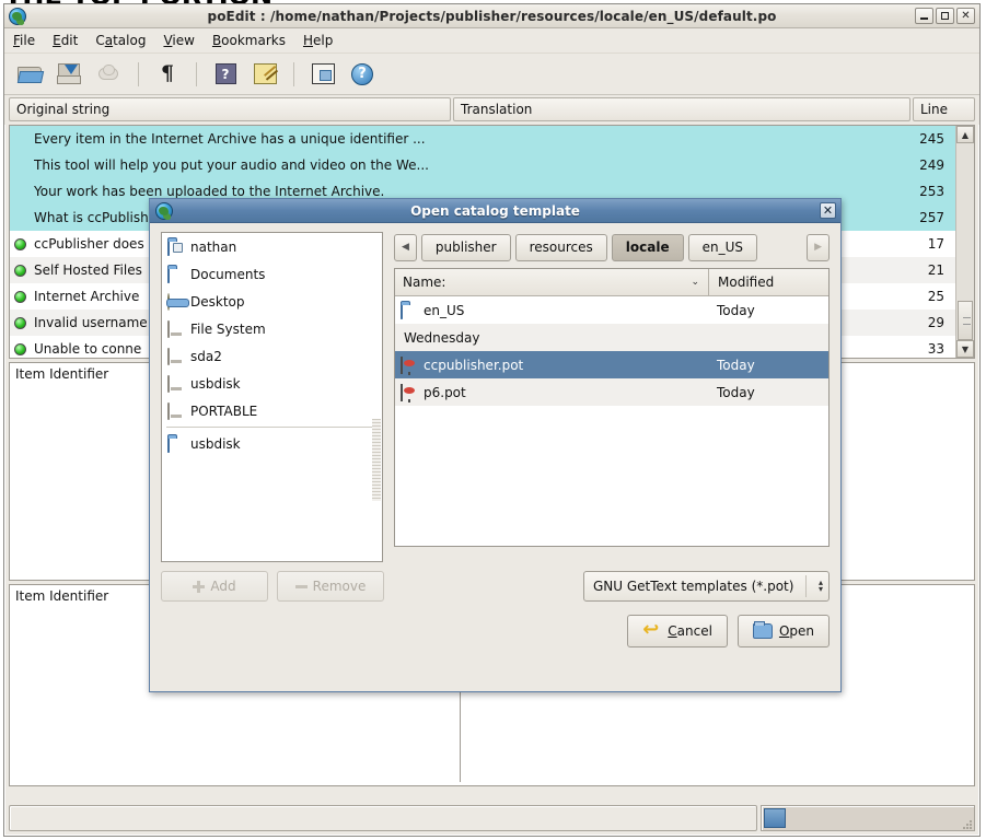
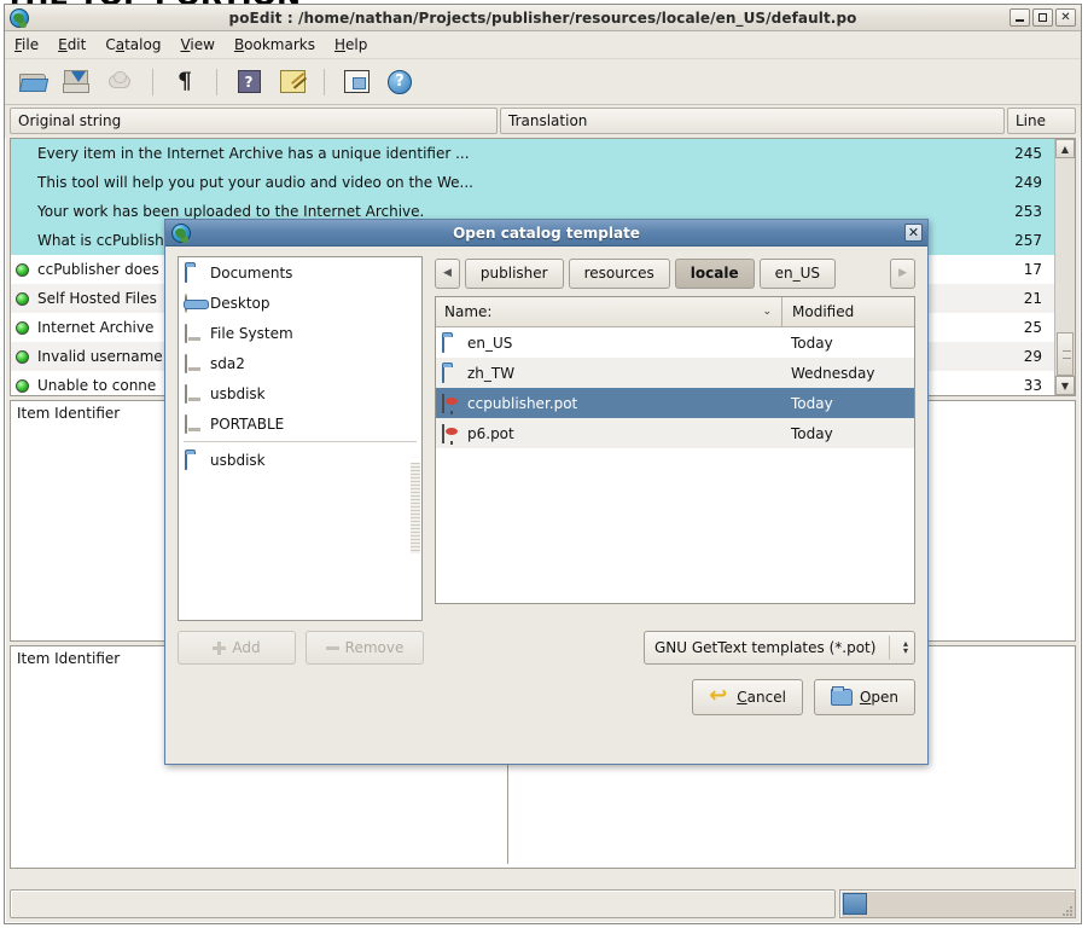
  poEdit : /home/nathan/Projects/publisher/resources/locale/en_US/default.po
  ✕
  File
  Edit
  Catalog
  View
  Bookmarks
  Help
  ¶
  ?
  ?
  Original string
  Translation
  Line
  Every item in the Internet Archive has a unique identifier ...
  245
  This tool will help you put your audio and video on the We...
  249
  Your work has been uploaded to the Internet Archive.
  253
  What is ccPublish
  257
  ccPublisher does
  17
  Self Hosted Files
  21
  Internet Archive
  25
  Invalid username
  29
  Unable to conne
  33
  ▲
  ▼
  Item Identifier
  Item Identifier
  Open catalog template
  ✕
- nathan
  Documents
  Desktop
  File System
  sda2
  usbdisk
  PORTABLE
  usbdisk
  ◀
  publisher
  resources
  locale
  en_US
  ▶
  Name:
  ⌄
  Modified
  en_US
  Today
+ zh_TW
  Wednesday
  ccpublisher.pot
  Today
  p6.pot
  Today
  Add
  Remove
  GNU GetText templates (*.pot)
  ▴
  ▾
  Cancel
  Open
